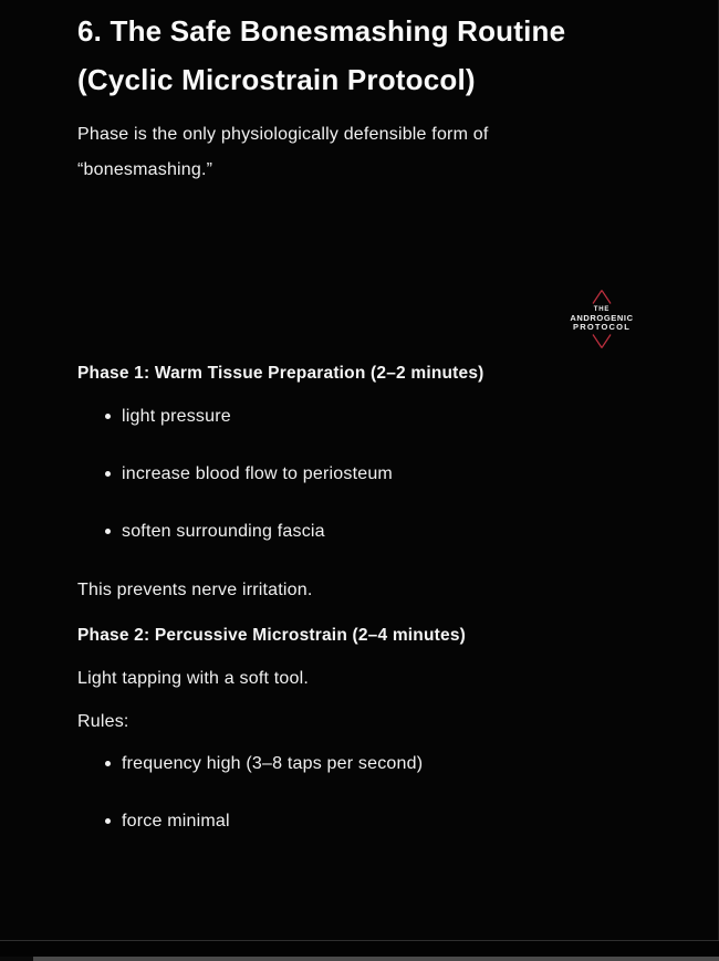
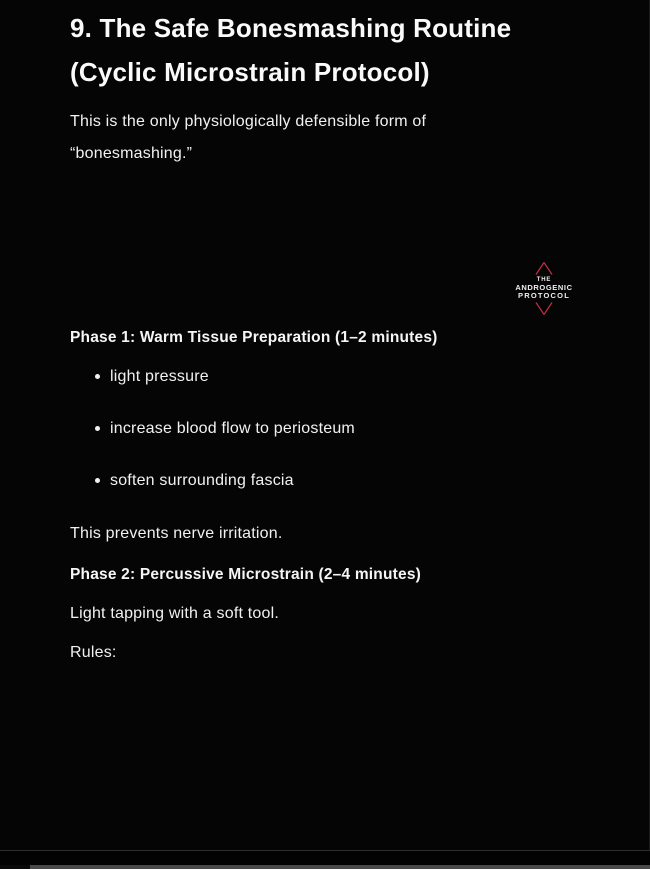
- 6. The Safe Bonesmashing Routine (Cyclic Microstrain Protocol)
+ 9. The Safe Bonesmashing Routine (Cyclic Microstrain Protocol)
- Phase is the only physiologically defensible form of “bonesmashing.”
+ This is the only physiologically defensible form of “bonesmashing.”
- Phase 1: Warm Tissue Preparation (2–2 minutes)
+ Phase 1: Warm Tissue Preparation (1–2 minutes)
  light pressure
  increase blood flow to periosteum
  soften surrounding fascia
  This prevents nerve irritation.
  Phase 2: Percussive Microstrain (2–4 minutes)
  Light tapping with a soft tool.
  Rules:
- frequency high (3–8 taps per second)
- force minimal
  ANDROGENIC
  PROTOCOL
